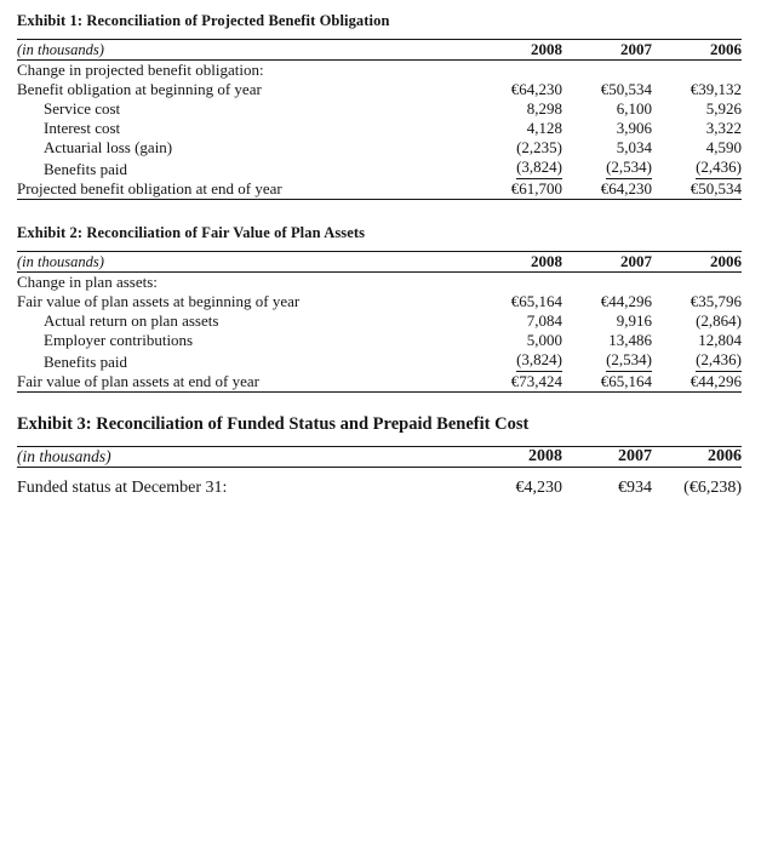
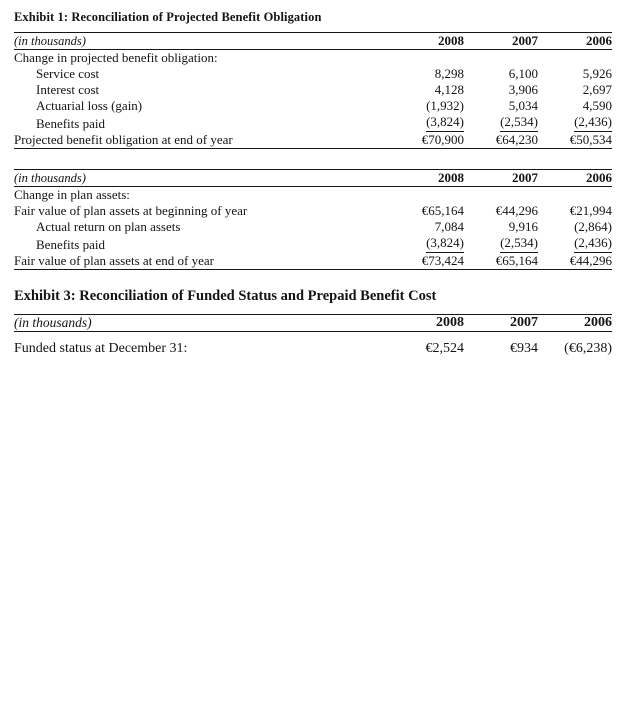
  Exhibit 1: Reconciliation of Projected Benefit Obligation
  (in thousands)	2008	2007	2006
  Change in projected benefit obligation:
- Benefit obligation at beginning of year	€64,230	€50,534	€39,132
  Service cost	8,298	6,100	5,926
- Interest cost	4,128	3,906	3,322
+ Interest cost	4,128	3,906	2,697
- Actuarial loss (gain)	(2,235)	5,034	4,590
+ Actuarial loss (gain)	(1,932)	5,034	4,590
  Benefits paid	(3,824)	(2,534)	(2,436)
- Projected benefit obligation at end of year	€61,700	€64,230	€50,534
+ Projected benefit obligation at end of year	€70,900	€64,230	€50,534
- Exhibit 2: Reconciliation of Fair Value of Plan Assets
  (in thousands)	2008	2007	2006
  Change in plan assets:
- Fair value of plan assets at beginning of year	€65,164	€44,296	€35,796
+ Fair value of plan assets at beginning of year	€65,164	€44,296	€21,994
  Actual return on plan assets	7,084	9,916	(2,864)
- Employer contributions	5,000	13,486	12,804
  Benefits paid	(3,824)	(2,534)	(2,436)
  Fair value of plan assets at end of year	€73,424	€65,164	€44,296
  Exhibit 3: Reconciliation of Funded Status and Prepaid Benefit Cost
  (in thousands)	2008	2007	2006
- Funded status at December 31:	€4,230	€934	(€6,238)
+ Funded status at December 31:	€2,524	€934	(€6,238)
